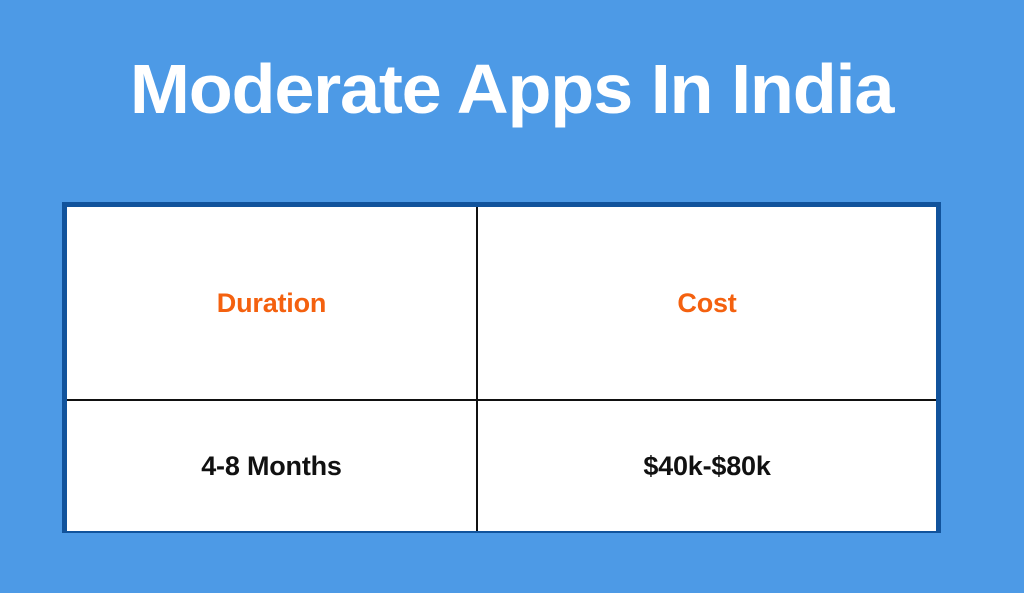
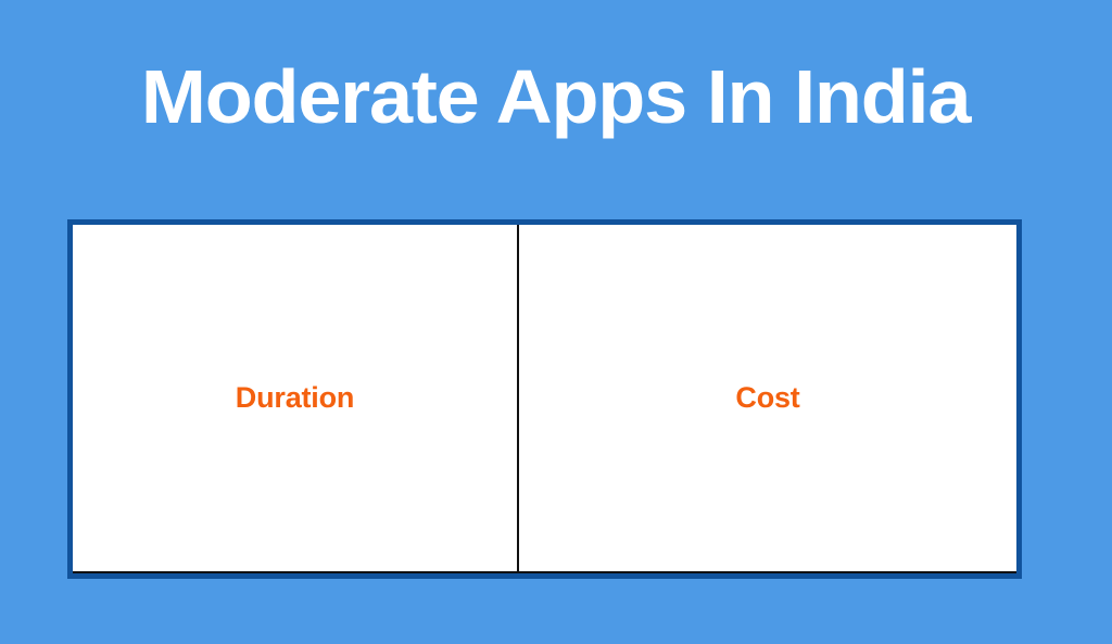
  Moderate Apps In India
  Duration	Cost
- 4-8 Months	$40k-$80k
